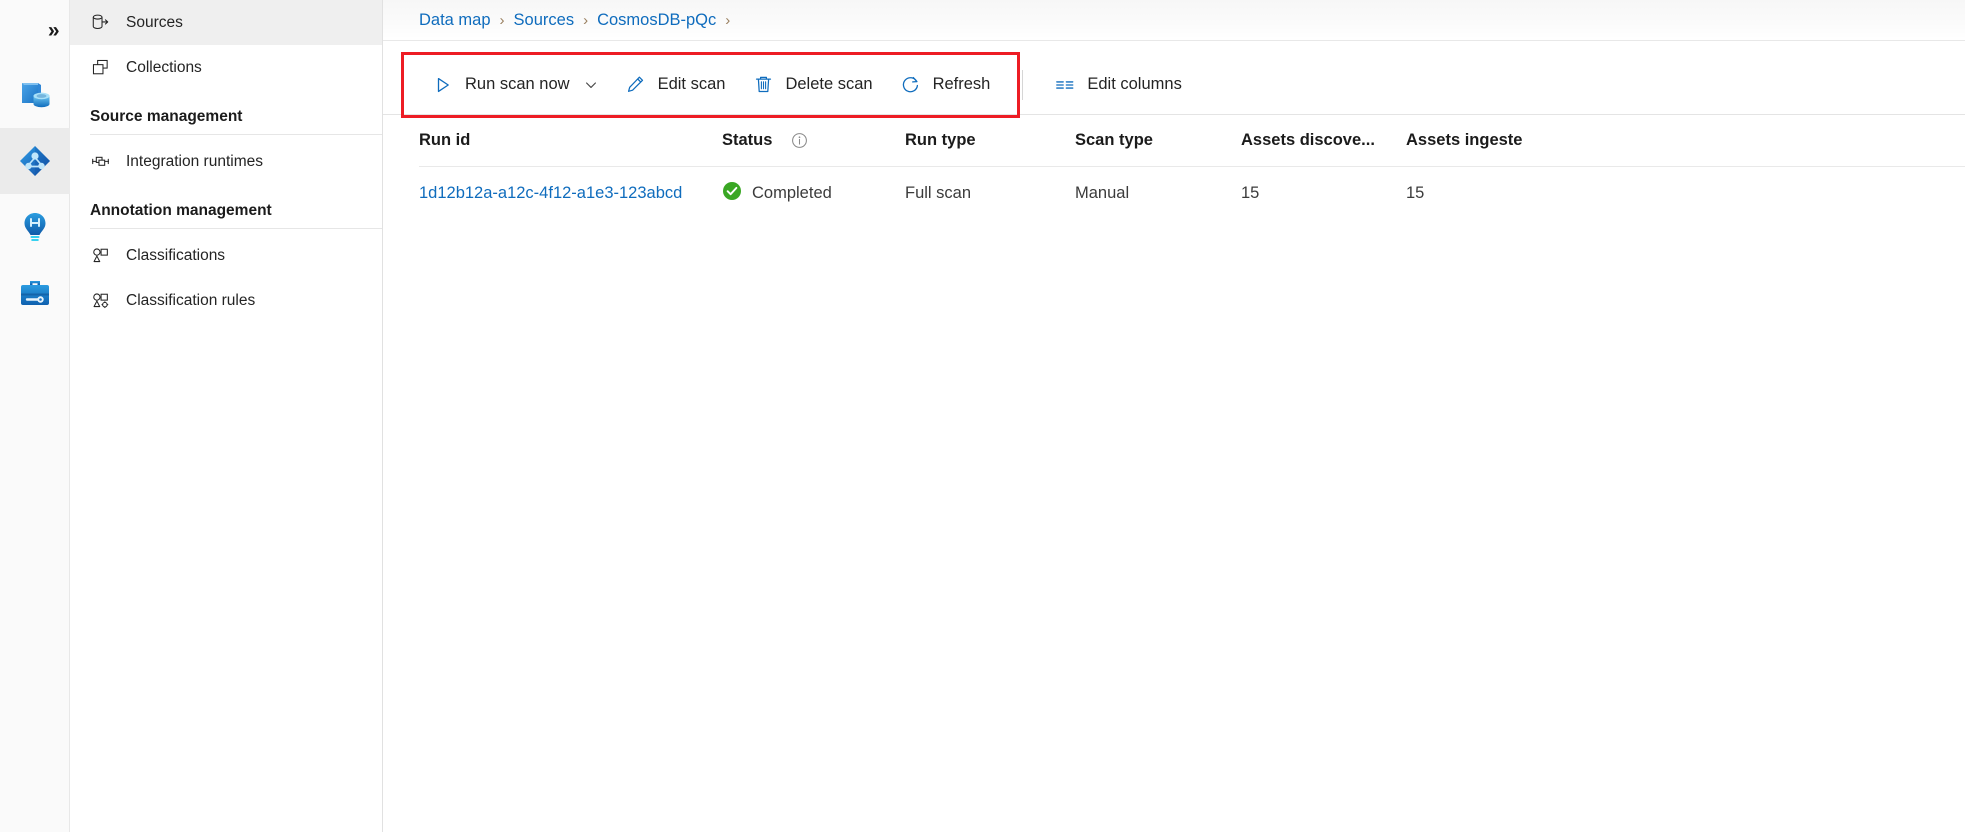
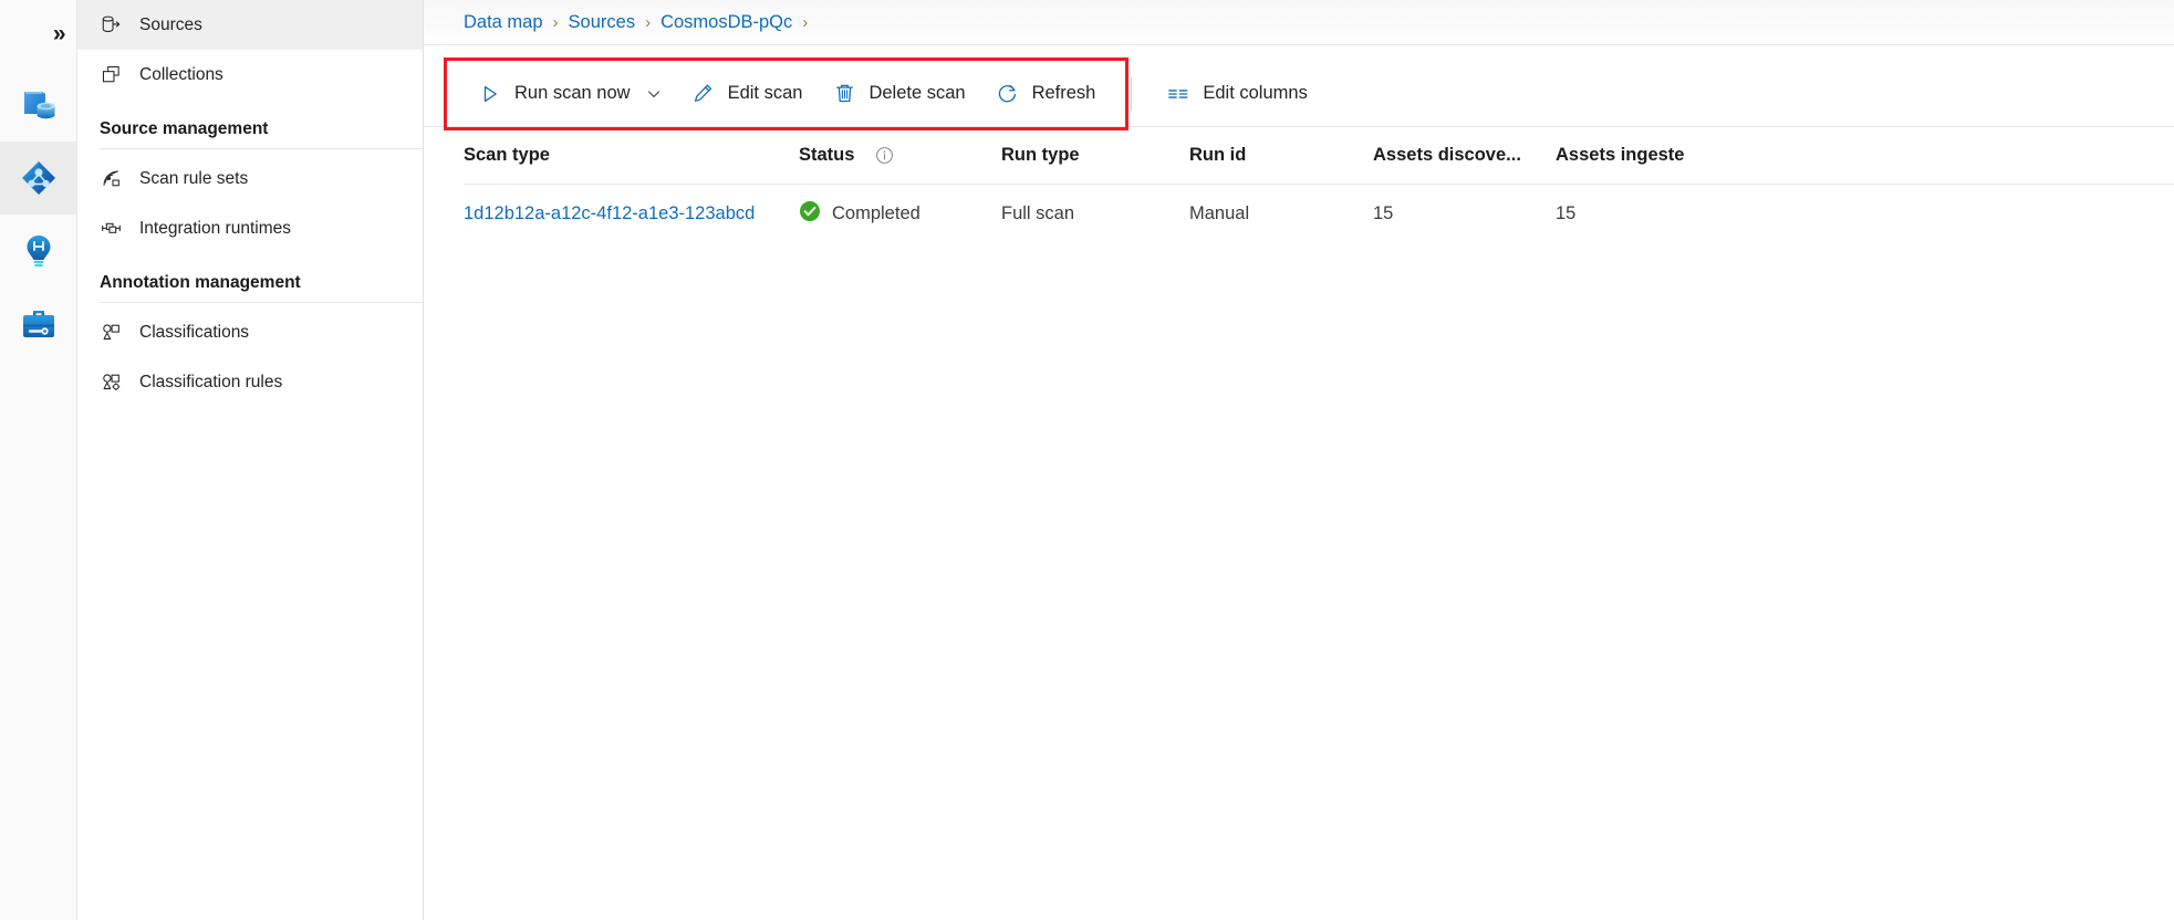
  »
  Sources
  Collections
  Source management
+ Scan rule sets
  Integration runtimes
  Annotation management
  Classifications
  Classification rules
  Data map
  ›
  Sources
  ›
  CosmosDB-pQc
  ›
  Run scan now
  Edit scan
  Delete scan
  Refresh
  Edit columns
- Run id
+ Scan type
  Status
  Run type
- Scan type
+ Run id
  Assets discove...
  Assets ingeste
  1d12b12a-a12c-4f12-a1e3-123abcd
  Completed
  Full scan
  Manual
  15
  15
